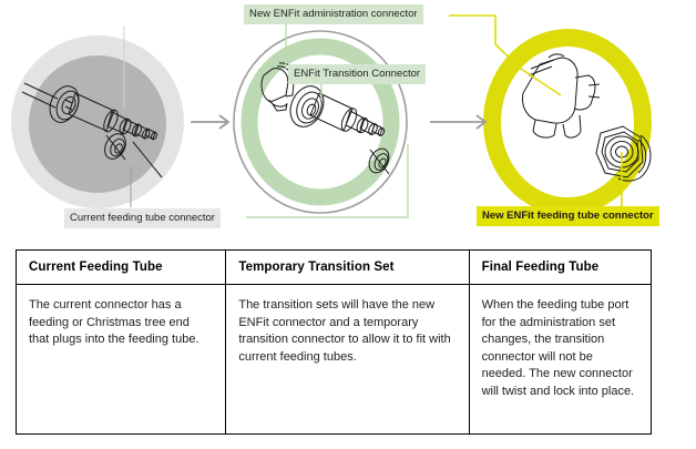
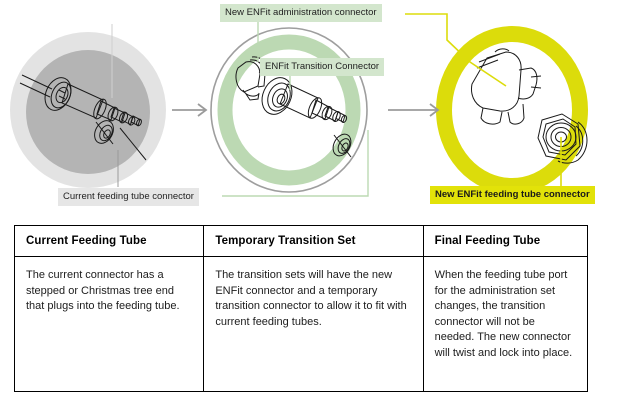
  Current feeding tube connector
  New ENFit administration connector
  ENFit Transition Connector
  New ENFit feeding tube connector
  Current Feeding Tube
- The current connector has a feeding or Christmas tree end that plugs into the feeding tube.
+ The current connector has a stepped or Christmas tree end that plugs into the feeding tube.
  Temporary Transition Set
  The transition sets will have the new ENFit connector and a temporary transition connector to allow it to fit with current feeding tubes.
  Final Feeding Tube
  When the feeding tube port for the administration set changes, the transition connector will not be needed. The new connector will twist and lock into place.
